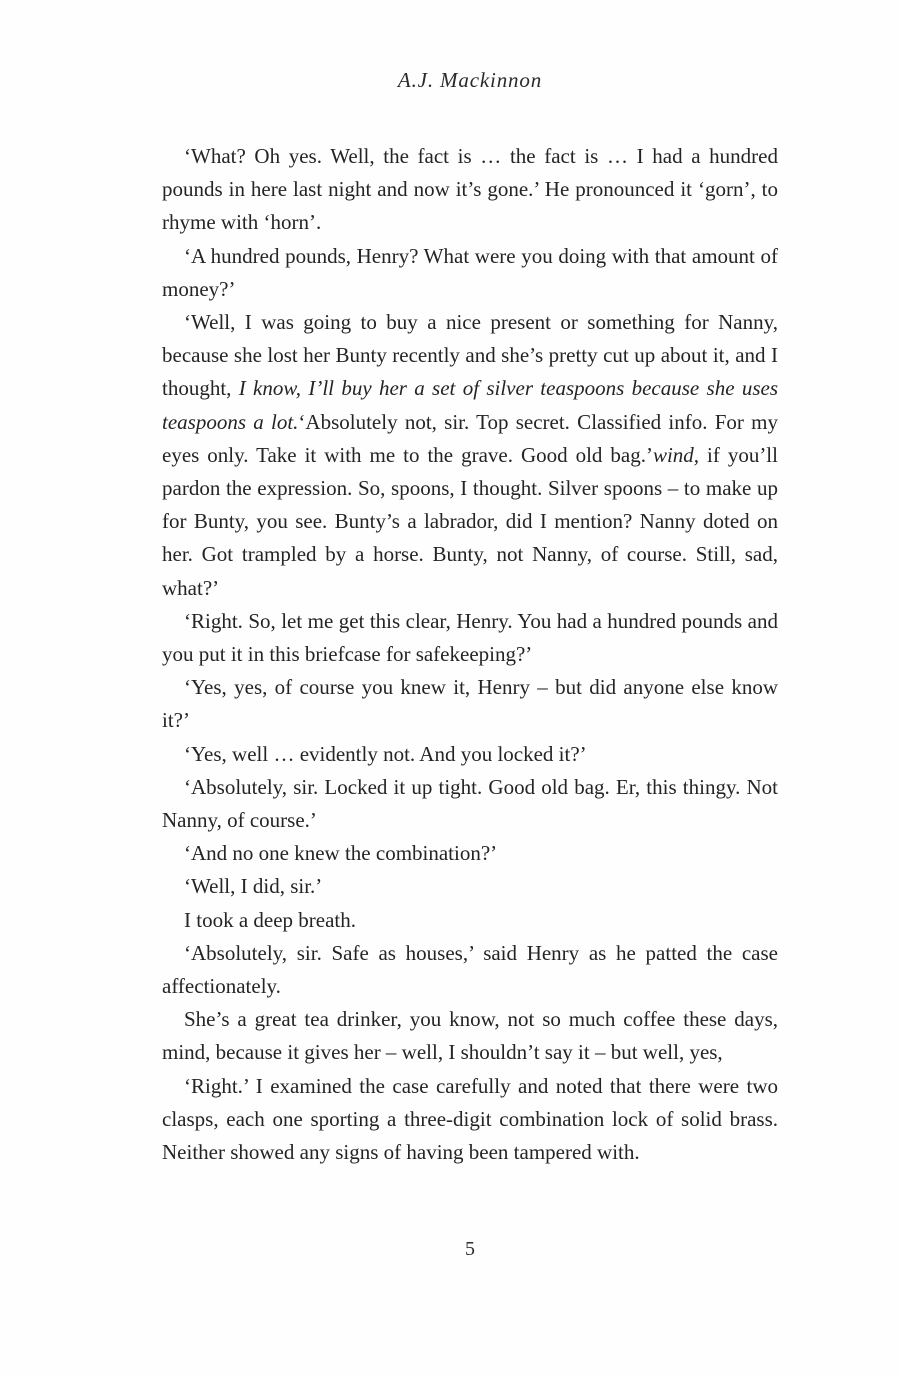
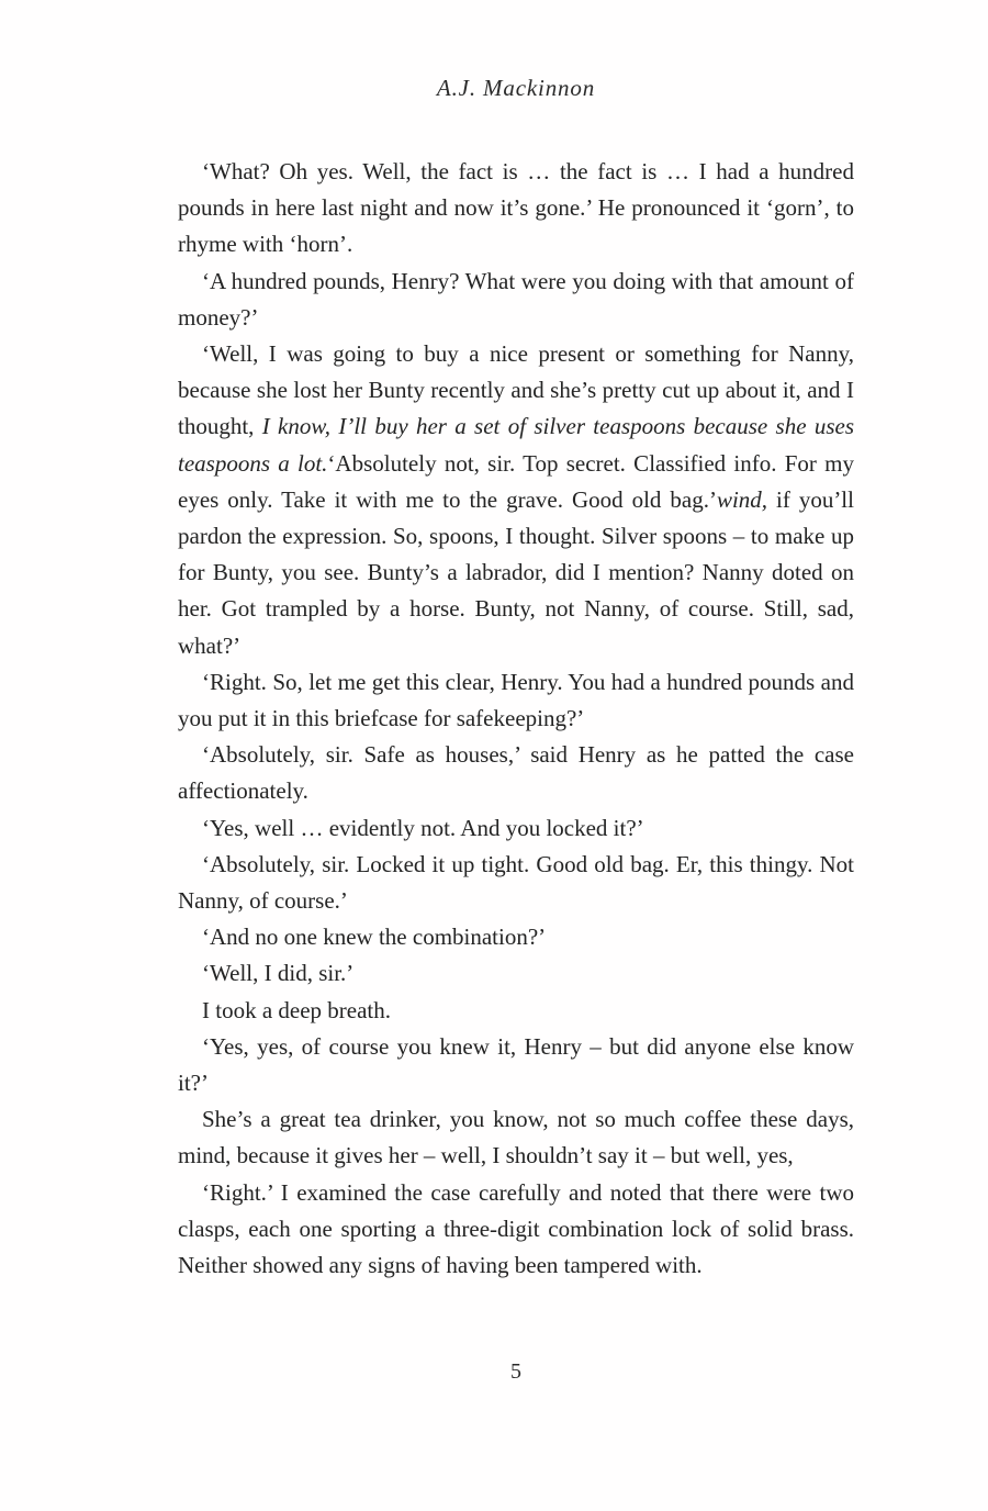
  A.J. Mackinnon
  ‘What? Oh yes. Well, the fact is … the fact is … I had a hundred pounds in here last night and now it’s gone.’ He pronounced it ‘gorn’, to rhyme with ‘horn’.
  ‘A hundred pounds, Henry? What were you doing with that amount of money?’
  ‘Well, I was going to buy a nice present or something for Nanny, because she lost her Bunty recently and she’s pretty cut up about it, and I thought, I know, I’ll buy her a set of silver teaspoons because she uses teaspoons a lot.‘Absolutely not, sir. Top secret. Classified info. For my eyes only. Take it with me to the grave. Good old bag.’wind, if you’ll pardon the expression. So, spoons, I thought. Silver spoons – to make up for Bunty, you see. Bunty’s a labrador, did I mention? Nanny doted on her. Got trampled by a horse. Bunty, not Nanny, of course. Still, sad, what?’
  ‘Right. So, let me get this clear, Henry. You had a hundred pounds and you put it in this briefcase for safekeeping?’
- ‘Yes, yes, of course you knew it, Henry – but did anyone else know it?’
+ ‘Absolutely, sir. Safe as houses,’ said Henry as he patted the case affectionately.
  ‘Yes, well … evidently not. And you locked it?’
  ‘Absolutely, sir. Locked it up tight. Good old bag. Er, this thingy. Not Nanny, of course.’
  ‘And no one knew the combination?’
  ‘Well, I did, sir.’
  I took a deep breath.
- ‘Absolutely, sir. Safe as houses,’ said Henry as he patted the case affectionately.
+ ‘Yes, yes, of course you knew it, Henry – but did anyone else know it?’
  She’s a great tea drinker, you know, not so much coffee these days, mind, because it gives her – well, I shouldn’t say it – but well, yes,
  ‘Right.’ I examined the case carefully and noted that there were two clasps, each one sporting a three-digit combination lock of solid brass. Neither showed any signs of having been tampered with.
  5
